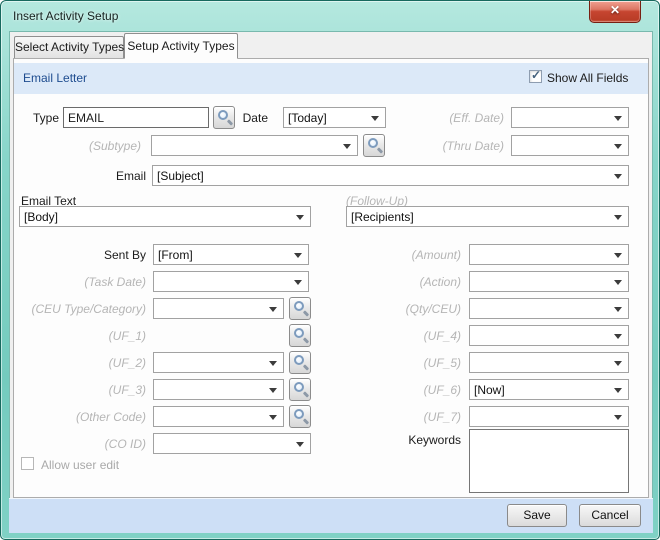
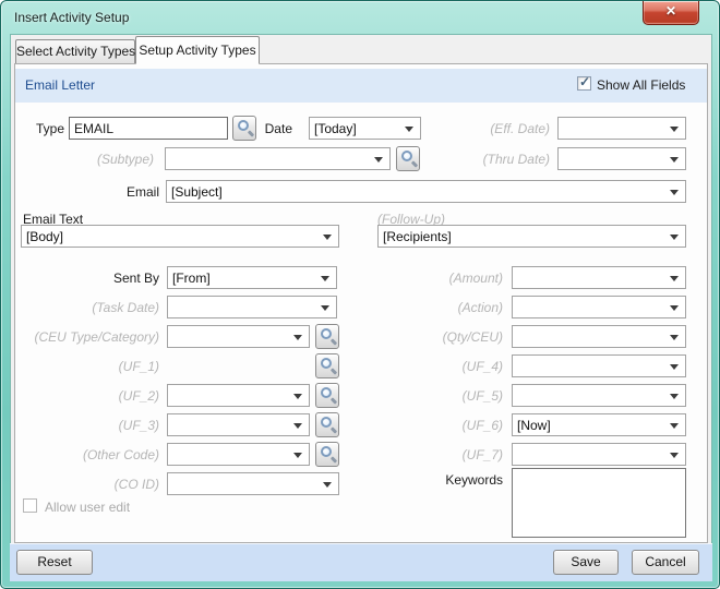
  Insert Activity Setup
  ✕
  Select Activity Types
  Setup Activity Types
  Email Letter
  ✓
  Show All Fields
  Type
  EMAIL
  Date
  [Today]
  (Eff. Date)
  (Subtype)
  (Thru Date)
  Email
  [Subject]
  Email Text
  (Follow-Up)
  [Body]
  [Recipients]
  Sent By
  [From]
  (Amount)
  (Task Date)
  (Action)
  (CEU Type/Category)
  (Qty/CEU)
  (UF_1)
  (UF_4)
  (UF_2)
  (UF_5)
  (UF_3)
  (UF_6)
  [Now]
  (Other Code)
  (UF_7)
  (CO ID)
  Keywords
  Allow user edit
+ Reset
  Save
  Cancel
